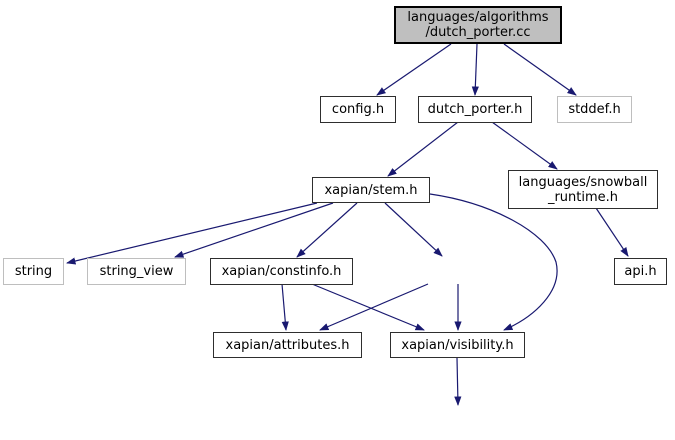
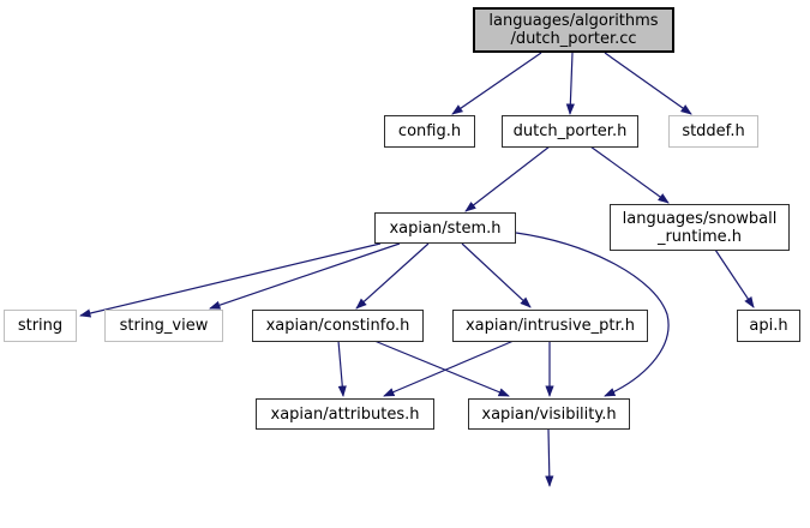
  languages/algorithms
  /dutch_porter.cc
  config.h
  dutch_porter.h
  stddef.h
  xapian/stem.h
  languages/snowball
  _runtime.h
  string
  string_view
  xapian/constinfo.h
+ xapian/intrusive_ptr.h
  api.h
  xapian/attributes.h
  xapian/visibility.h
